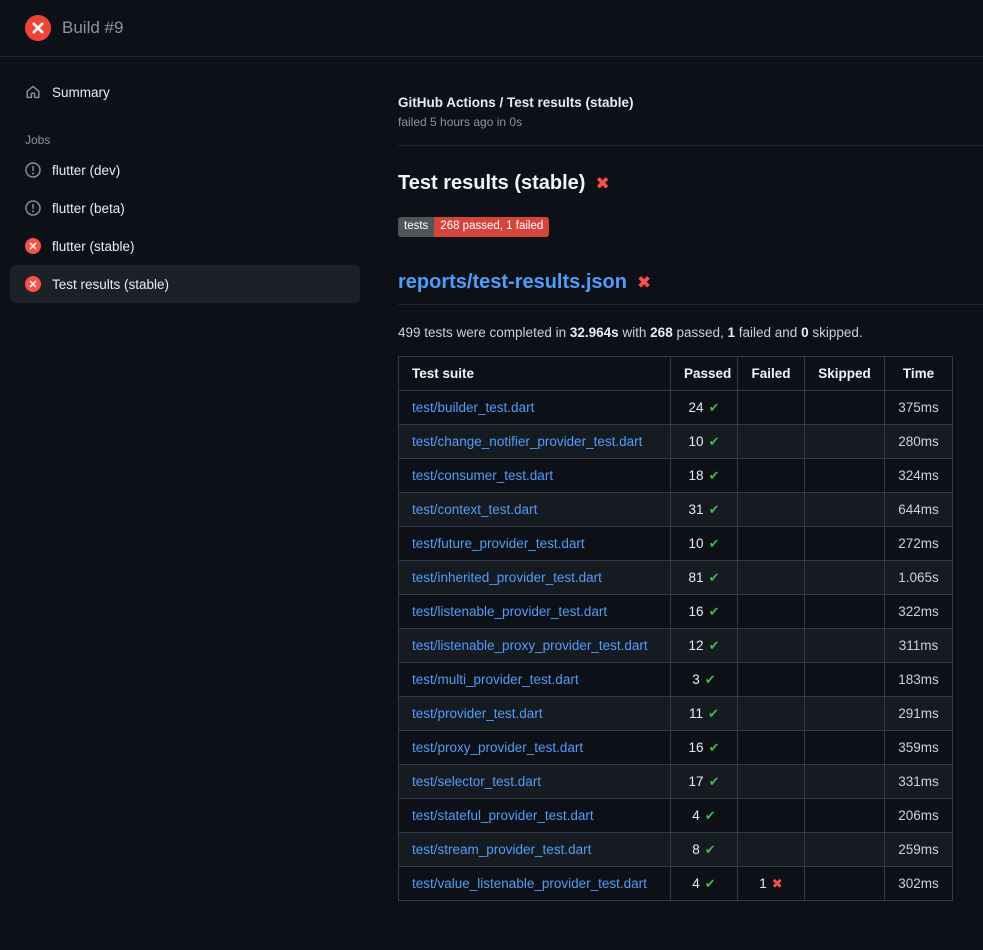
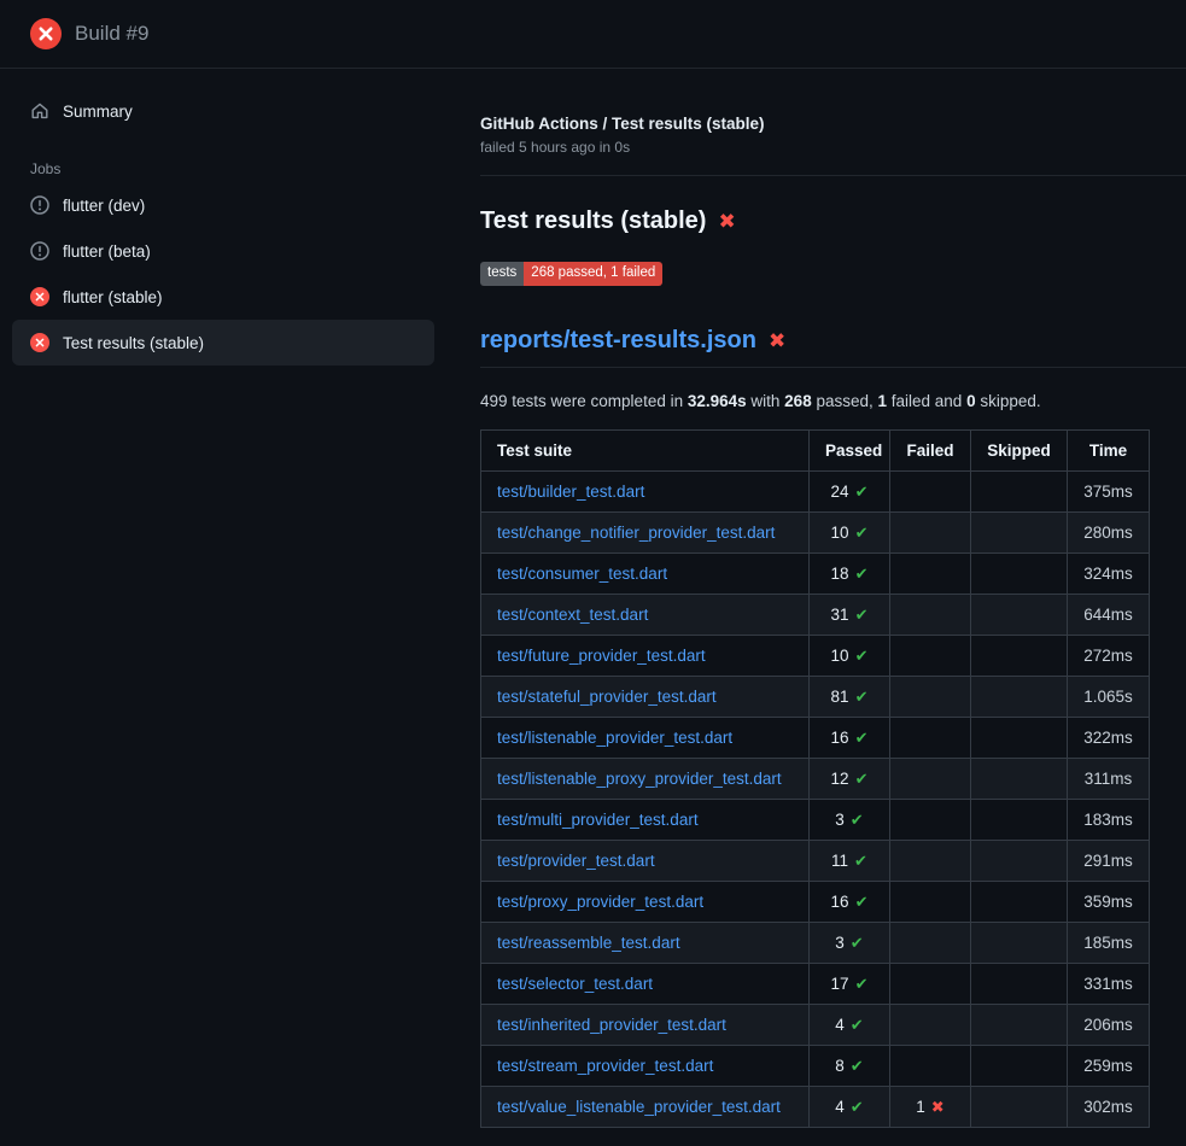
  Build #9
  Summary
  Jobs
  flutter (dev)
  flutter (beta)
  flutter (stable)
  Test results (stable)
  GitHub Actions / Test results (stable)
  failed 5 hours ago in 0s
  Test results (stable)
  ✖
  tests
  268 passed, 1 failed
  reports/test-results.json
  ✖
  499 tests were completed in 32.964s with 268 passed, 1 failed and 0 skipped.
  Test suite	Passed	Failed	Skipped	Time
  test/builder_test.dart	24 ✔			375ms
  test/change_notifier_provider_test.dart	10 ✔			280ms
  test/consumer_test.dart	18 ✔			324ms
  test/context_test.dart	31 ✔			644ms
  test/future_provider_test.dart	10 ✔			272ms
- test/inherited_provider_test.dart	81 ✔			1.065s
+ test/stateful_provider_test.dart	81 ✔			1.065s
  test/listenable_provider_test.dart	16 ✔			322ms
  test/listenable_proxy_provider_test.dart	12 ✔			311ms
  test/multi_provider_test.dart	3 ✔			183ms
  test/provider_test.dart	11 ✔			291ms
  test/proxy_provider_test.dart	16 ✔			359ms
+ test/reassemble_test.dart	3 ✔			185ms
  test/selector_test.dart	17 ✔			331ms
- test/stateful_provider_test.dart	4 ✔			206ms
+ test/inherited_provider_test.dart	4 ✔			206ms
  test/stream_provider_test.dart	8 ✔			259ms
  test/value_listenable_provider_test.dart	4 ✔	1 ✖		302ms
